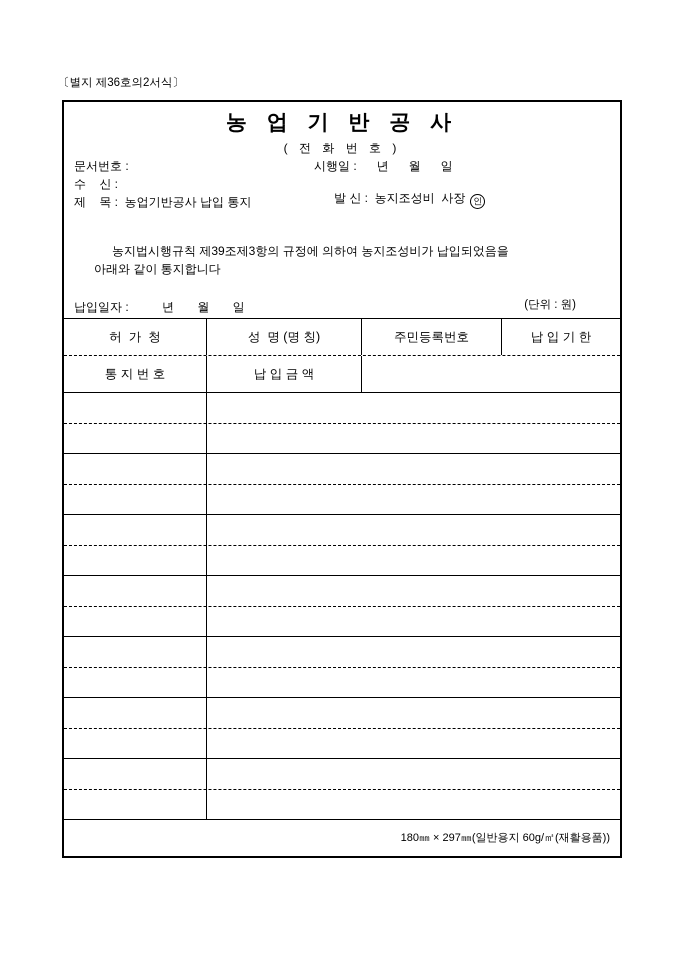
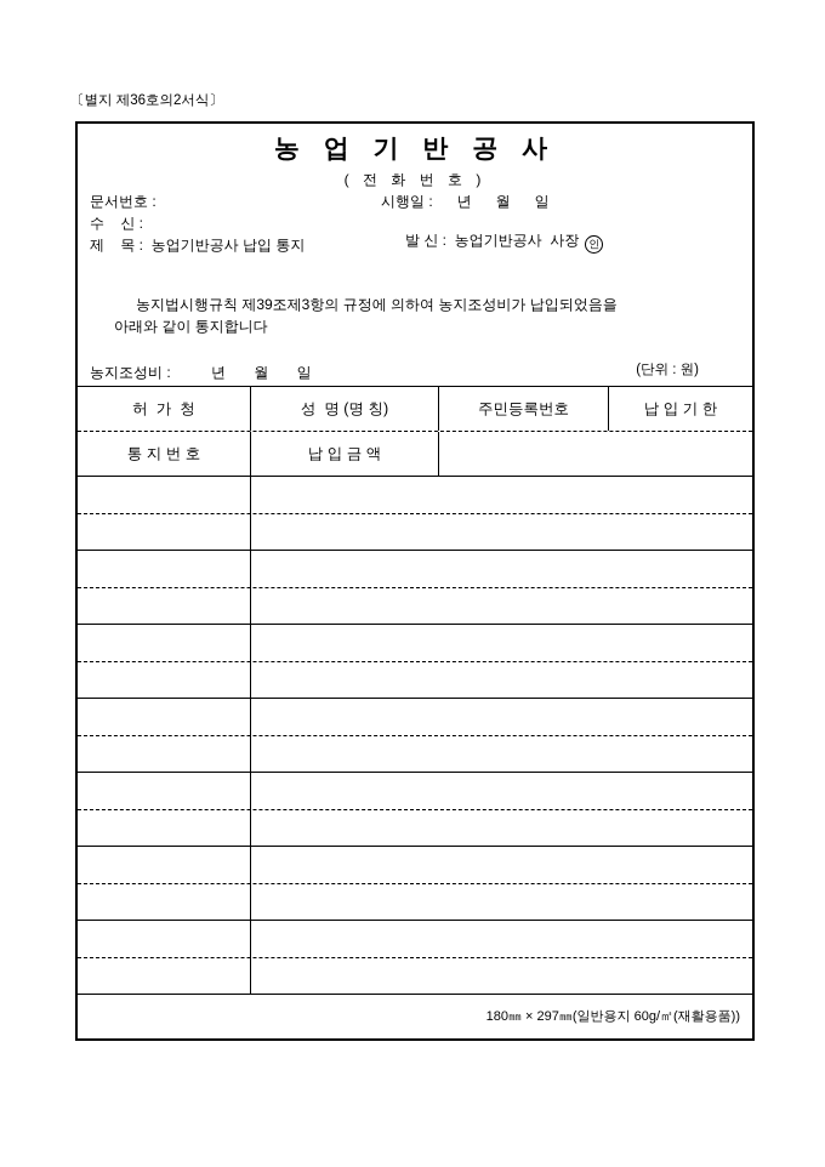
  〔별지 제36호의2서식〕
  농 업 기 반 공 사
  ( 전 화 번 호 )
  문서번호 :
  시행일 : 년 월 일
  수 신 :
- 발 신 : 농지조성비 사장 인
+ 발 신 : 농업기반공사 사장 인
  제 목 : 농업기반공사 납입 통지
  농지법시행규칙 제39조제3항의 규정에 의하여 농지조성비가 납입되었음을
  아래와 같이 통지합니다
- 납입일자 : 년 월 일
+ 농지조성비 : 년 월 일
  (단위 : 원)
  허 가 청
  성 명 (명 칭)
  주민등록번호
  납 입 기 한
  통 지 번 호
  납 입 금 액
  180㎜ × 297㎜(일반용지 60g/㎡(재활용품))
